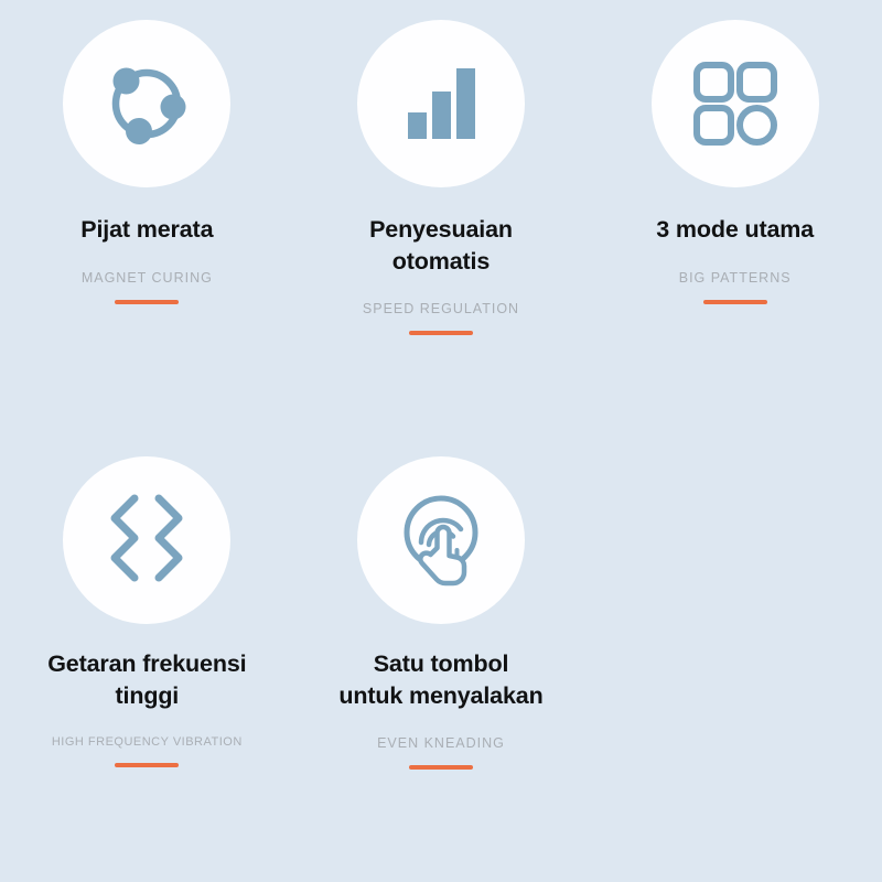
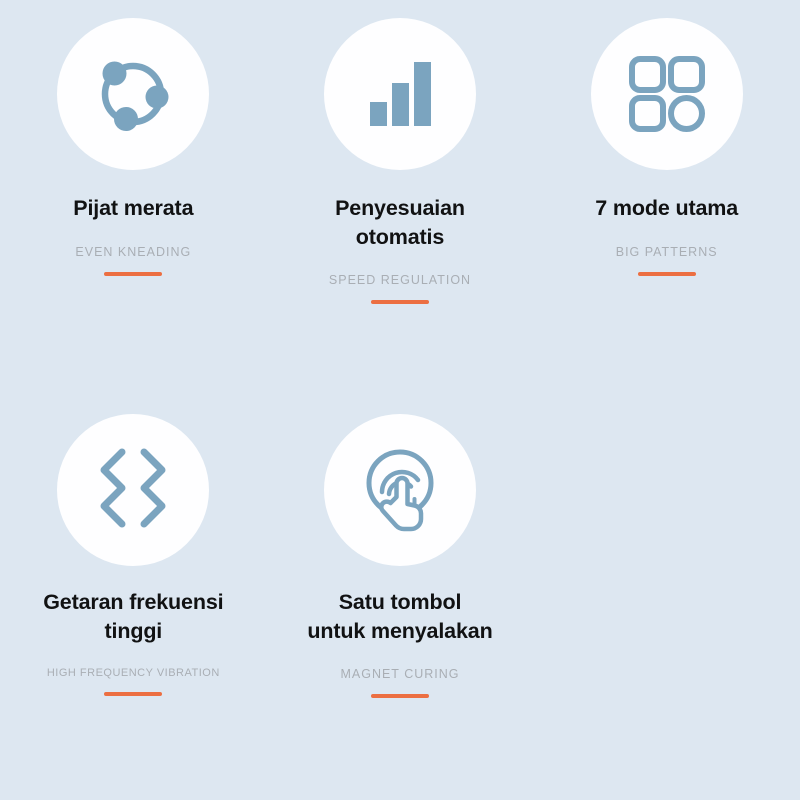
  Pijat merata
- MAGNET CURING
+ EVEN KNEADING
  Penyesuaian
  otomatis
  SPEED REGULATION
- 3 mode utama
+ 7 mode utama
  BIG PATTERNS
  Getaran frekuensi
  tinggi
  HIGH FREQUENCY VIBRATION
  Satu tombol
  untuk menyalakan
- EVEN KNEADING
+ MAGNET CURING
